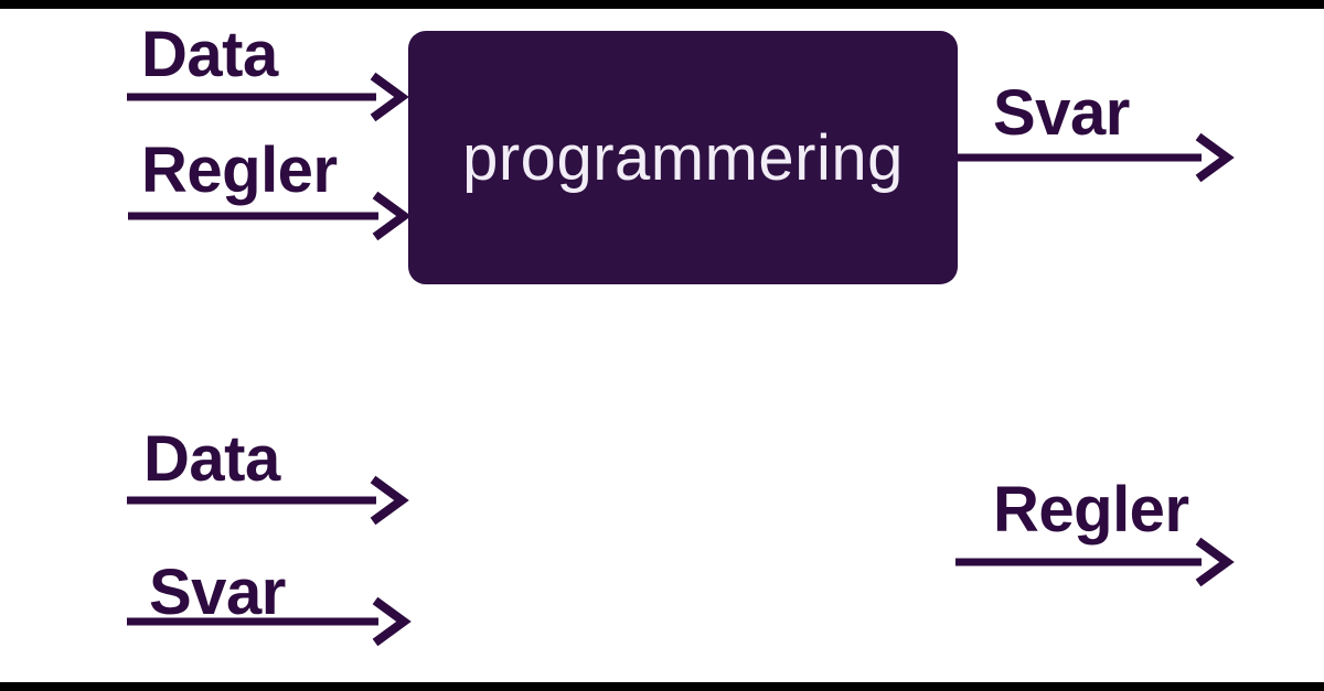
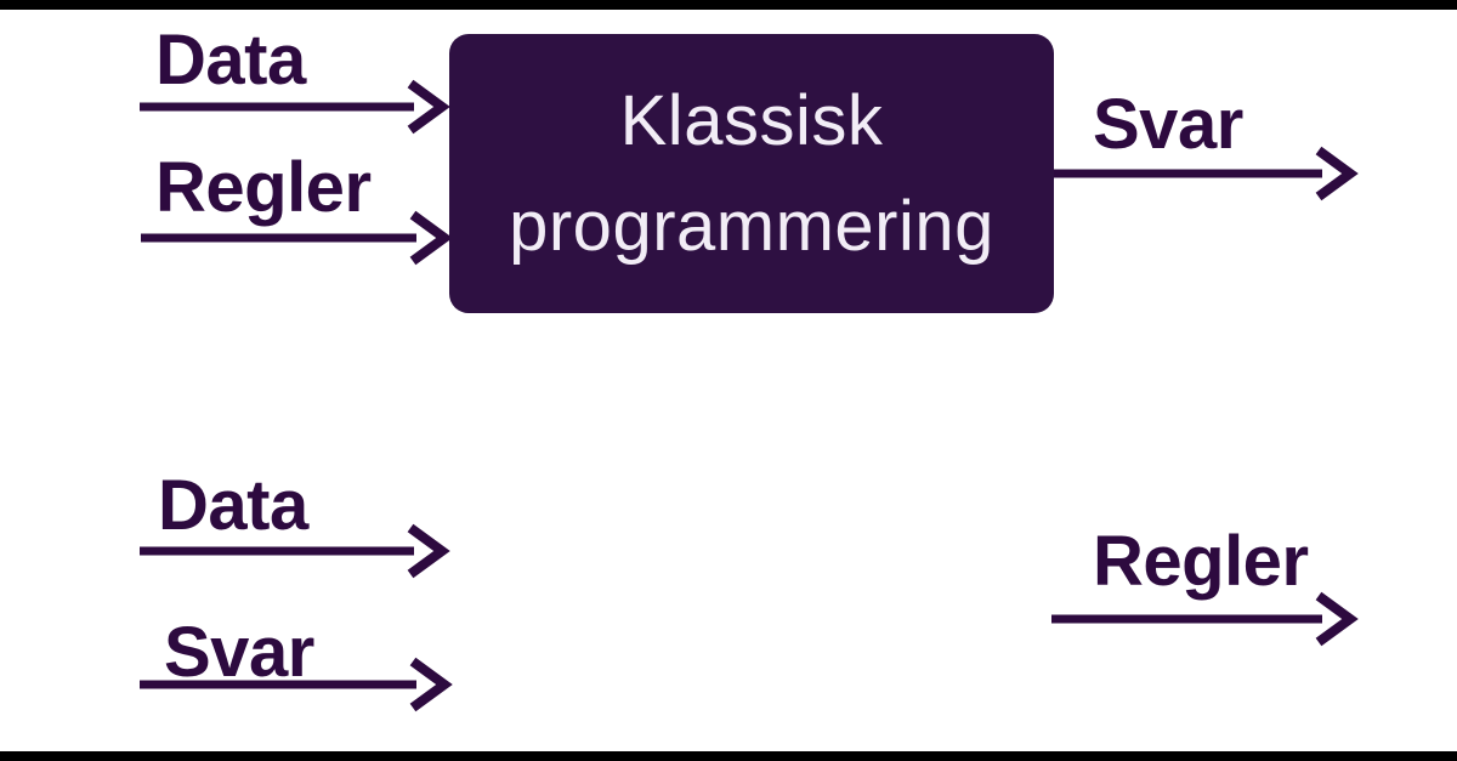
  Data
  Regler
+ Klassisk
  programmering
  Svar
  Data
  Svar
  Regler
